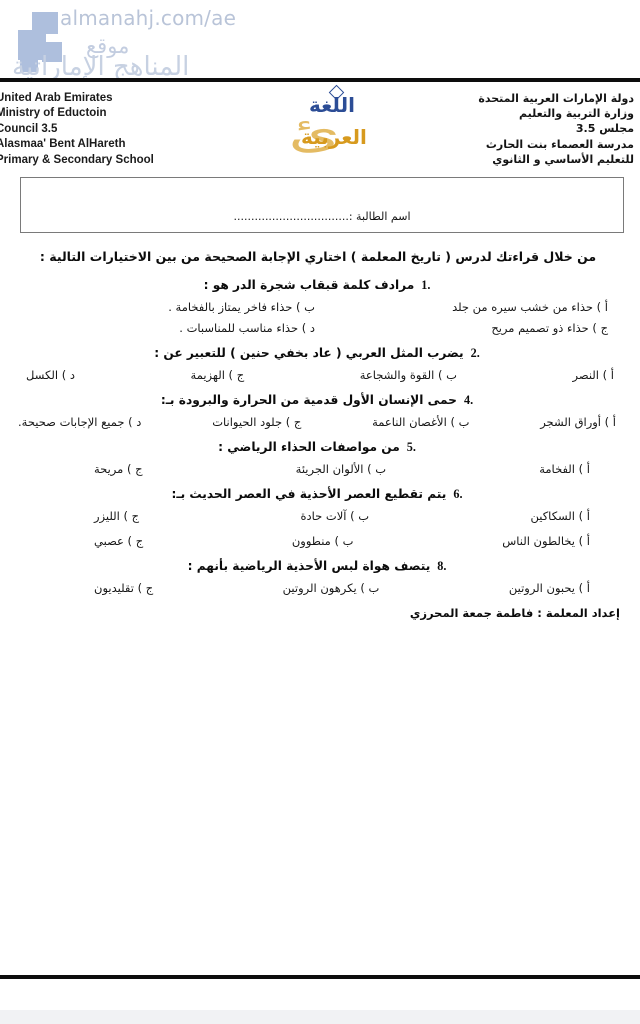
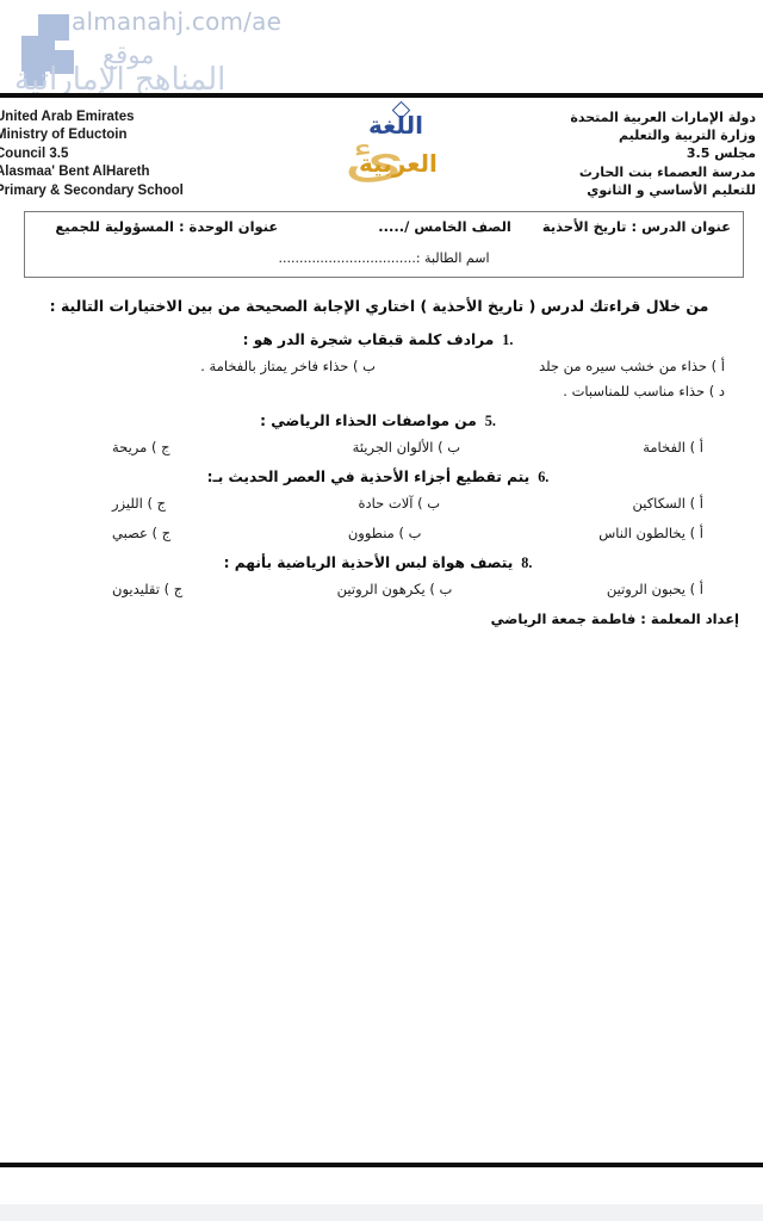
  almanahj.com/ae
  موقع
  المناهج الإماراتية
  United Arab Emirates
  Ministry of Eductoin
  Council 3.5
  Alasmaa' Bent AlHareth
  rimary & Secondary School
  ئ
  اللغة
  العربية
  دولة الإمارات العربية المتحدة
  وزارة التربية والتعليم
  مجلس 3.5
  مدرسة العصماء بنت الحارث
  للتعليم الأساسي و الثانوي
+ عنوان الدرس : تاريخ الأحذية
+ الصف الخامس /.....
+ عنوان الوحدة : المسؤولية للجميع
  اسم الطالبة :.................................
- من خلال قراءتك لدرس ( تاريخ المعلمة ) اختاري الإجابة الصحيحة من بين الاختيارات التالية :
+ من خلال قراءتك لدرس ( تاريخ الأحذية ) اختاري الإجابة الصحيحة من بين الاختيارات التالية :
  1.
  مرادف كلمة قبقاب شجرة الدر هو :
  أ ) حذاء من خشب سيره من جلد
  ب ) حذاء فاخر يمتاز بالفخامة .
- ج ) حذاء ذو تصميم مريح
  د ) حذاء مناسب للمناسبات .
- 2.
- يضرب المثل العربي ( عاد بخفي حنين ) للتعبير عن :
- أ ) النصر
- ب ) القوة والشجاعة
- ج ) الهزيمة
- د ) الكسل
- 4.
- حمى الإنسان الأول قدمية من الحرارة والبرودة بـ:
- أ ) أوراق الشجر
- ب ) الأغصان الناعمة
- ج ) جلود الحيوانات
- د ) جميع الإجابات صحيحة.
  5.
  من مواصفات الحذاء الرياضي :
  أ ) الفخامة
  ب ) الألوان الجريئة
  ج ) مريحة
  6.
- يتم تقطيع العصر الأحذية في العصر الحديث بـ:
+ يتم تقطيع أجزاء الأحذية في العصر الحديث بـ:
  أ ) السكاكين
  ب ) آلات حادة
  ج ) الليزر
  أ ) يخالطون الناس
  ب ) منطوون
  ج ) عصبي
  8.
  يتصف هواة لبس الأحذية الرياضية بأنهم :
  أ ) يحبون الروتين
  ب ) يكرهون الروتين
  ج ) تقليديون
- إعداد المعلمة : فاطمة جمعة المحرزي
+ إعداد المعلمة : فاطمة جمعة الرياضي
